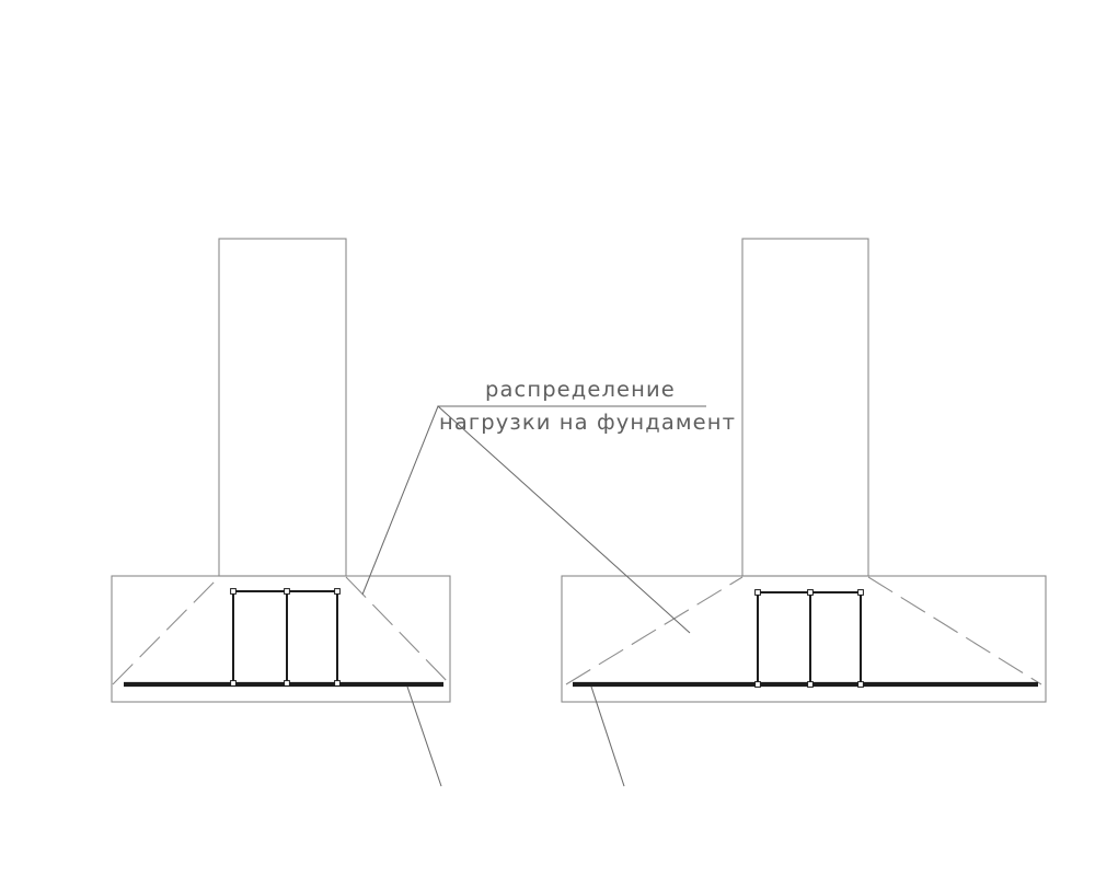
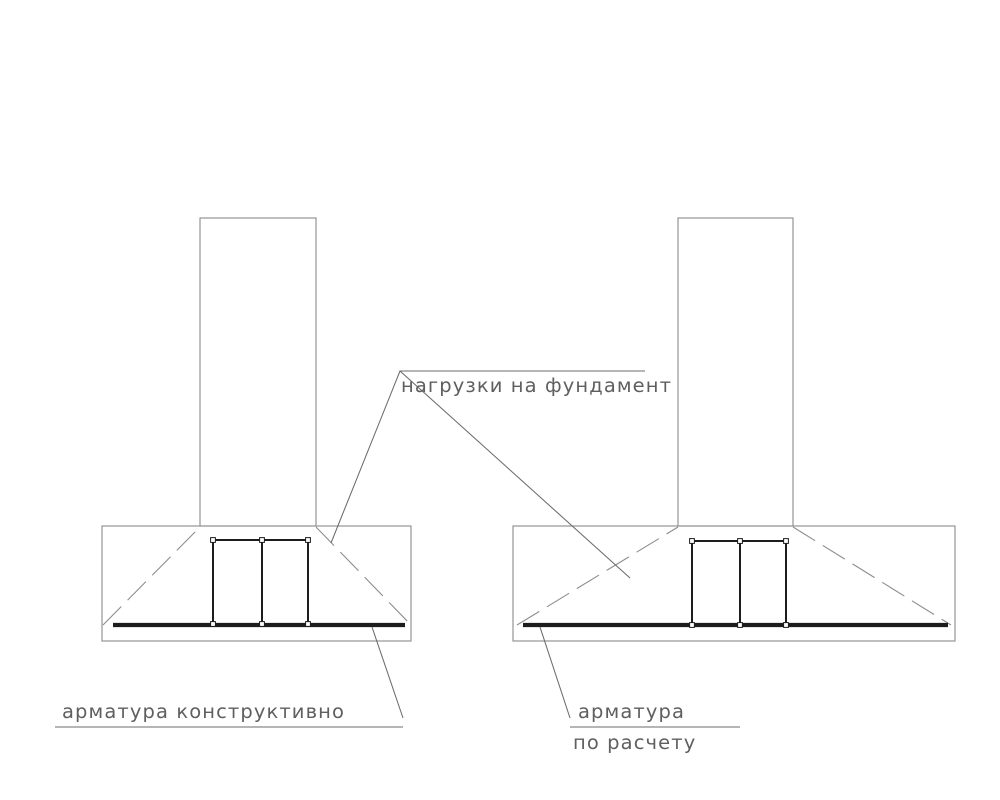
- распределение
  нагрузки на фундамент
+ арматура конструктивно
+ арматура
+ по расчету
